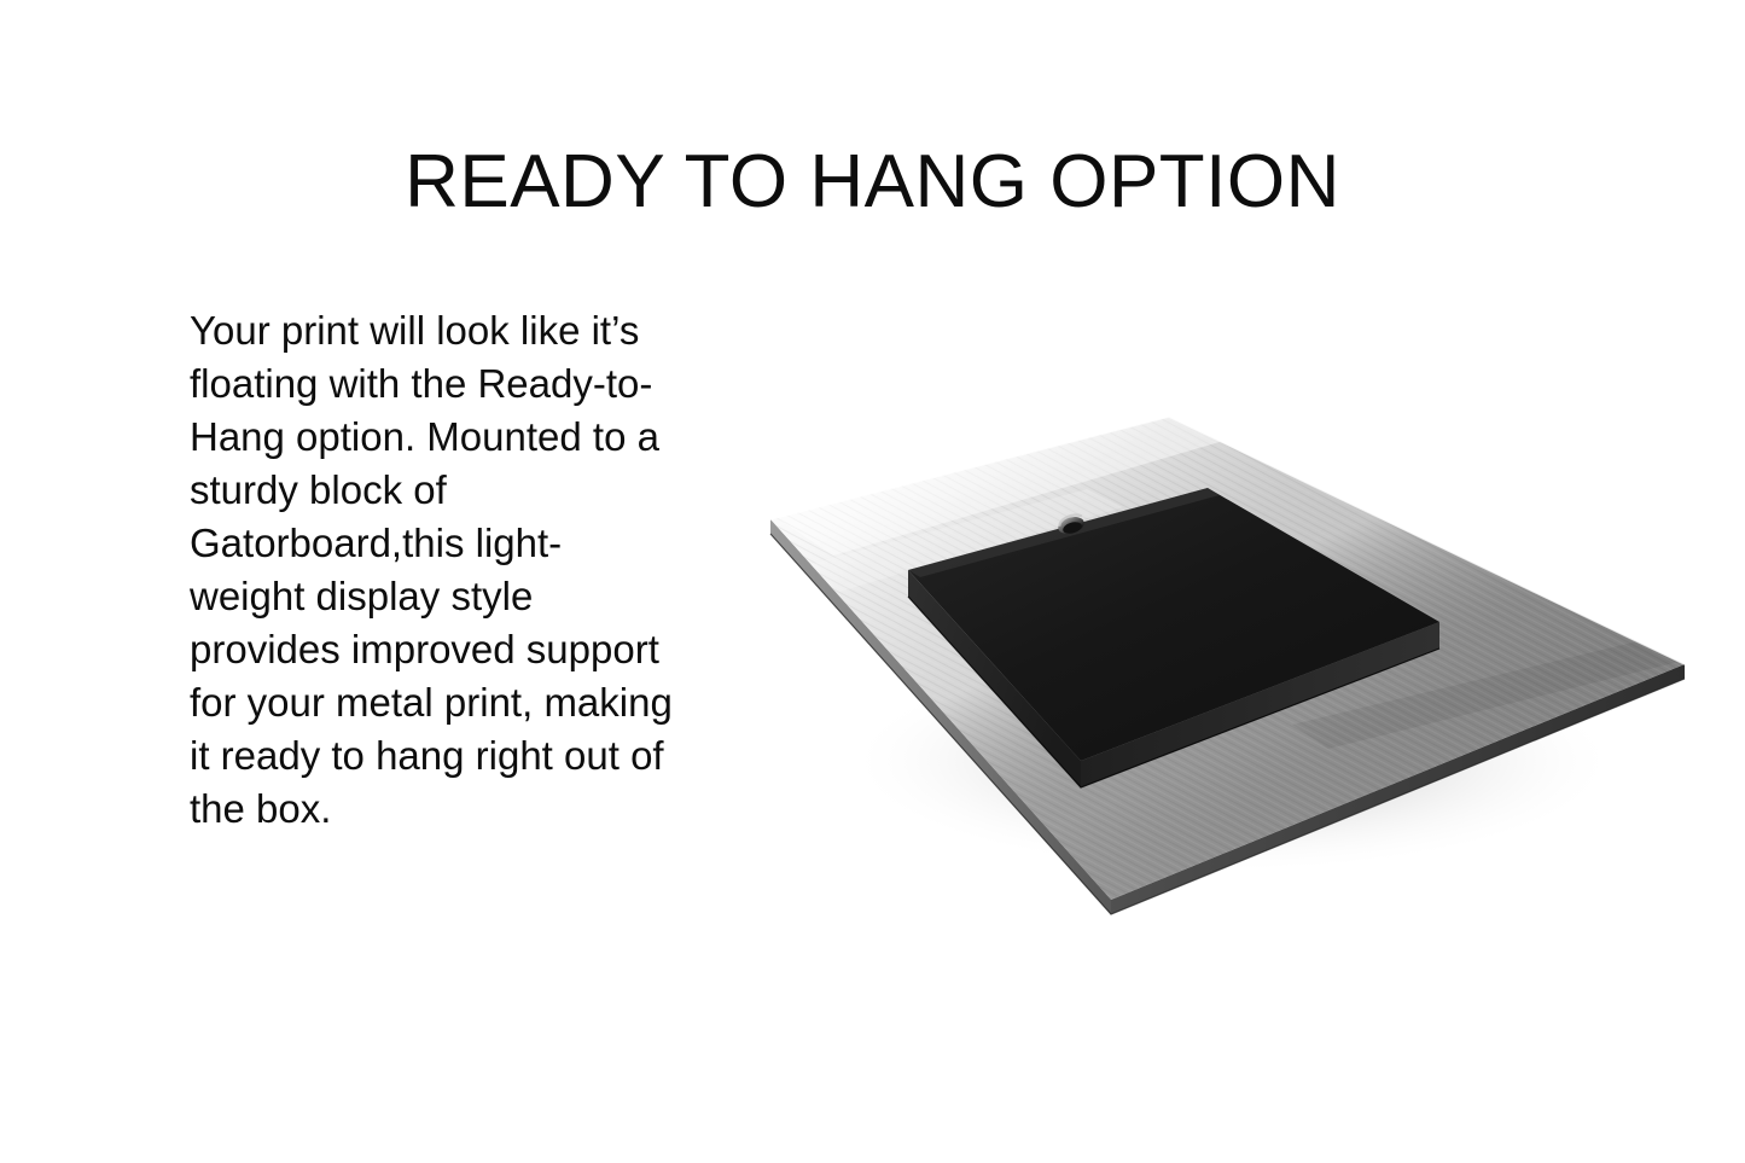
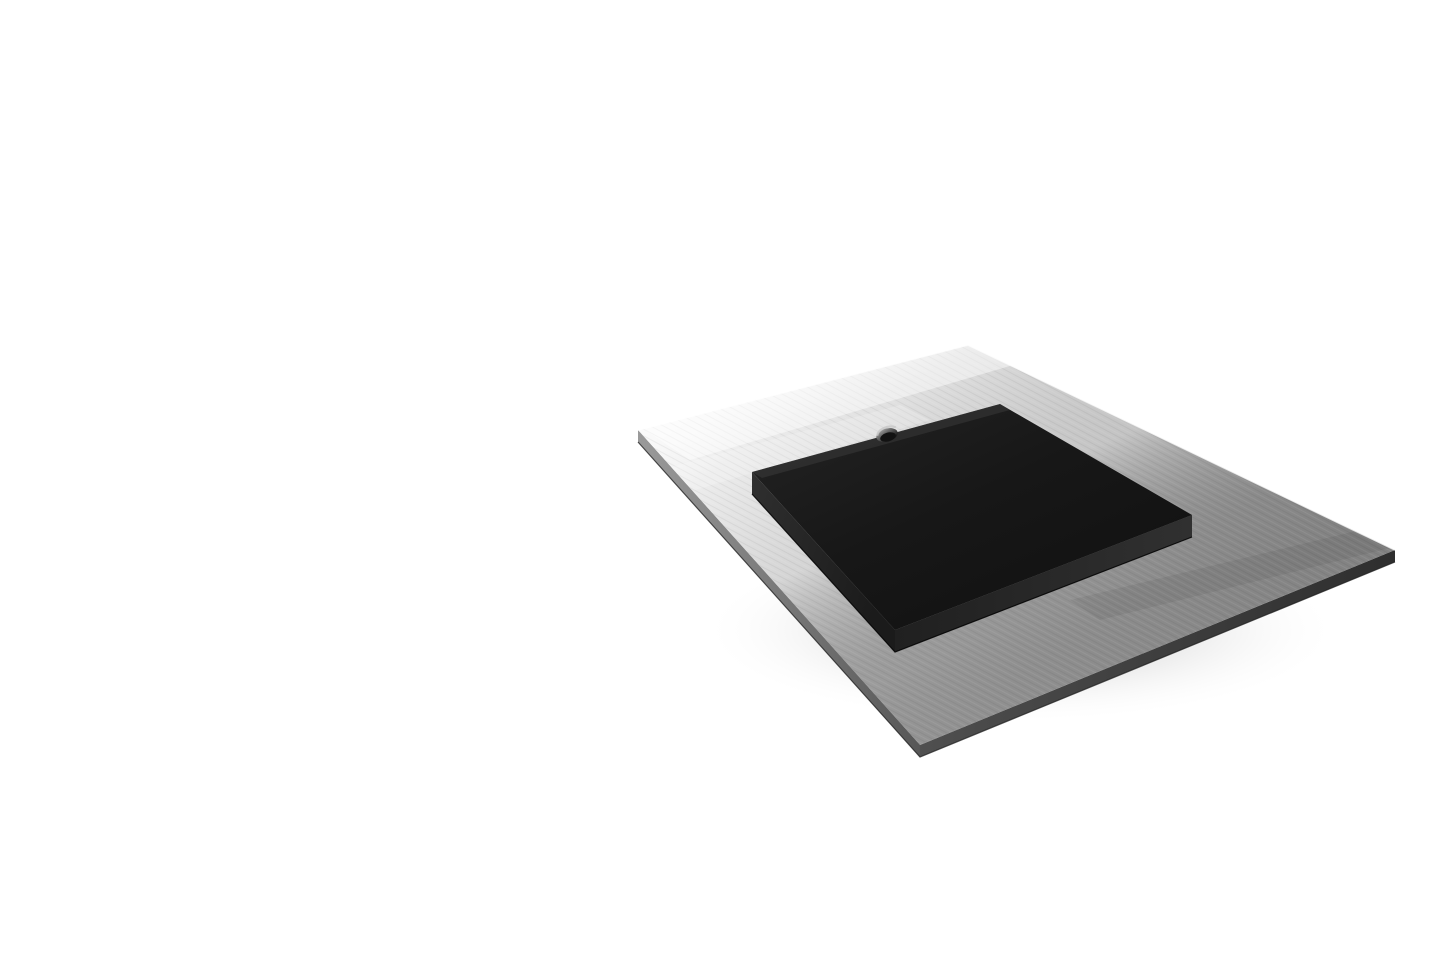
- READY TO HANG OPTION
- Your print will look like it’s floating with the Ready-to-Hang option. Mounted to a sturdy block of Gatorboard,this light-weight display style provides improved support for your metal print, making it ready to hang right out of the box.
